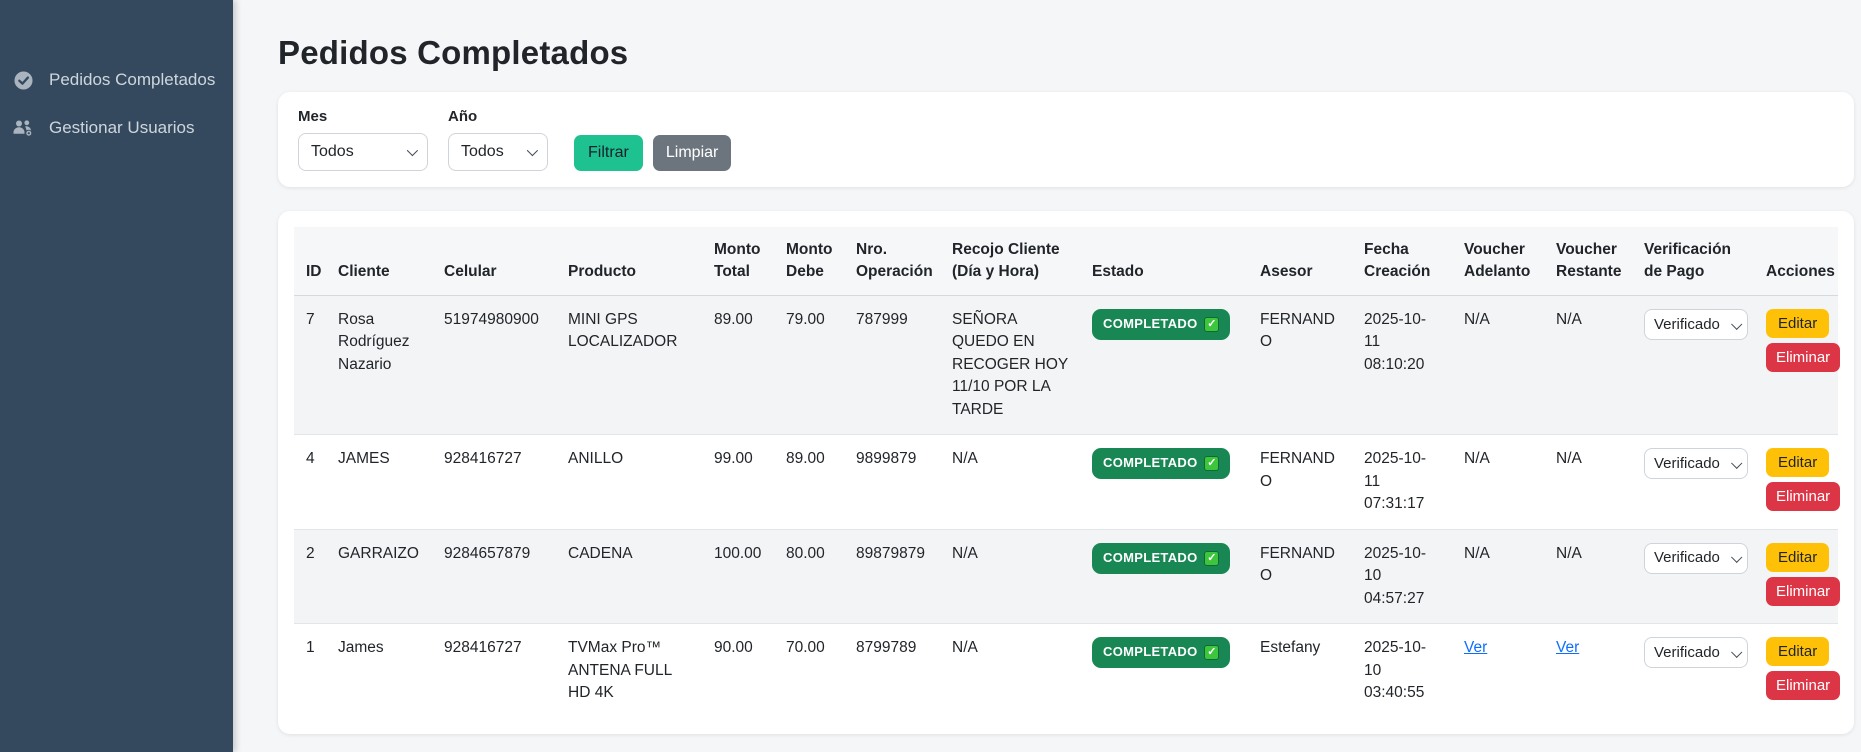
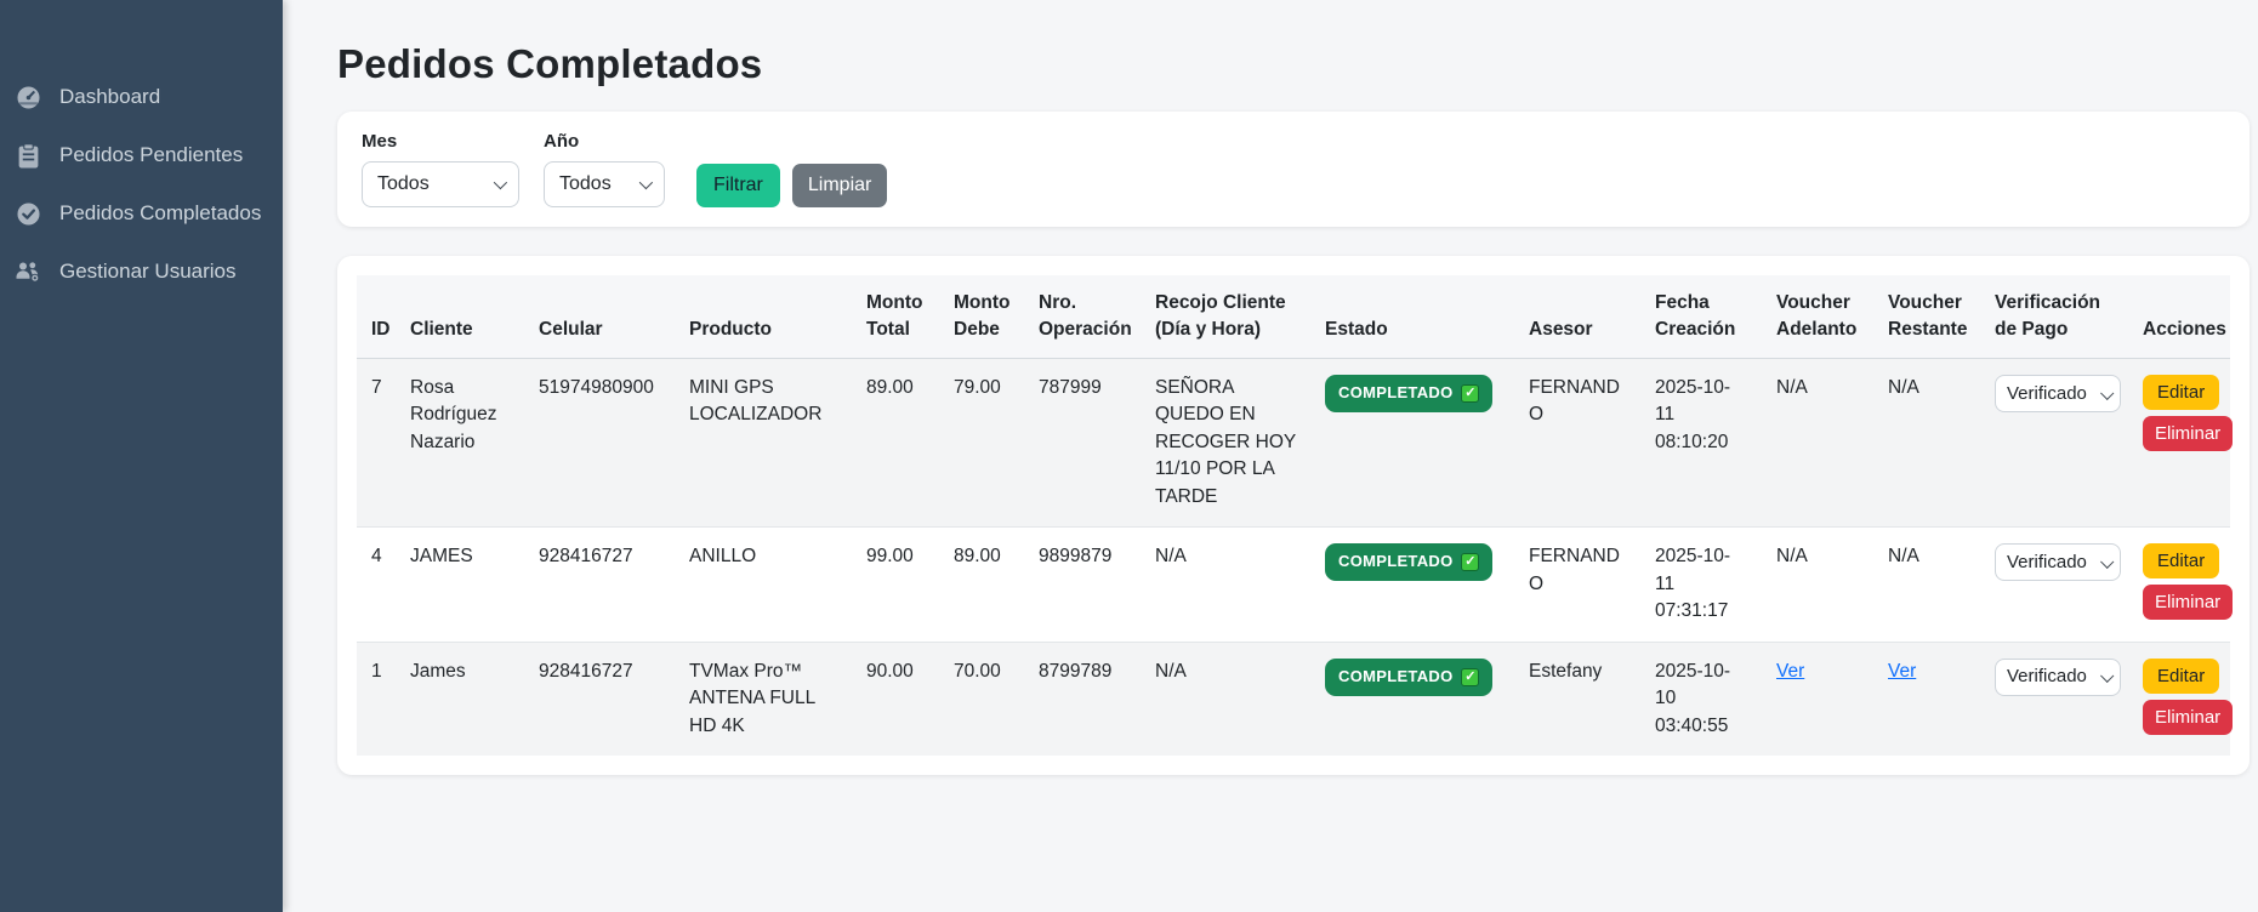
+ Dashboard
+ Pedidos Pendientes
  Pedidos Completados
  Gestionar Usuarios
  Pedidos Completados
  Mes
  Todos
  Año
  Todos
  Filtrar
  Limpiar
  ID	Cliente	Celular	Producto	Monto Total	Monto Debe	Nro. Operación	Recojo Cliente (Día y Hora)	Estado	Asesor	Fecha Creación	Voucher Adelanto	Voucher Restante	Verificación de Pago	Acciones
  7	Rosa Rodríguez Nazario	51974980900	MINI GPS LOCALIZADOR	89.00	79.00	787999	SEÑORA QUEDO EN RECOGER HOY 11/10 POR LA TARDE	COMPLETADO ✓	FERNANDO	2025-10-11 08:10:20	N/A	N/A	Verificado	Editar Eliminar
  4	JAMES	928416727	ANILLO	99.00	89.00	9899879	N/A	COMPLETADO ✓	FERNANDO	2025-10-11 07:31:17	N/A	N/A	Verificado	Editar Eliminar
- 2	GARRAIZO	9284657879	CADENA	100.00	80.00	89879879	N/A	COMPLETADO ✓	FERNANDO	2025-10-10 04:57:27	N/A	N/A	Verificado	Editar Eliminar
  1	James	928416727	TVMax Pro™ ANTENA FULL HD 4K	90.00	70.00	8799789	N/A	COMPLETADO ✓	Estefany	2025-10-10 03:40:55	Ver	Ver	Verificado	Editar Eliminar
